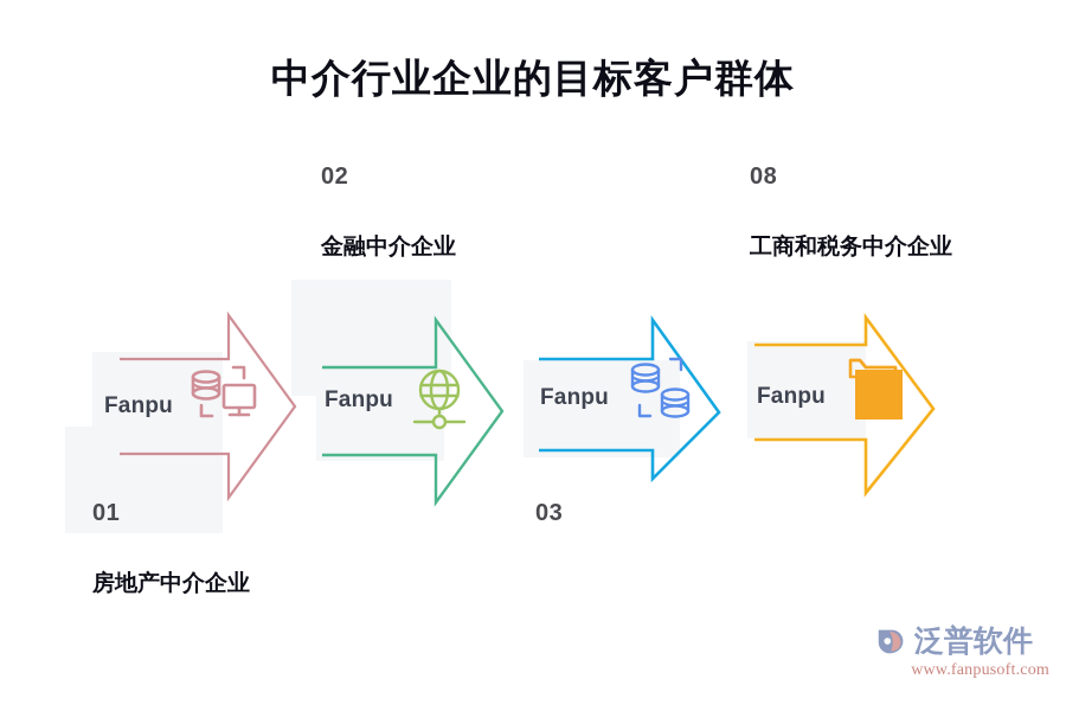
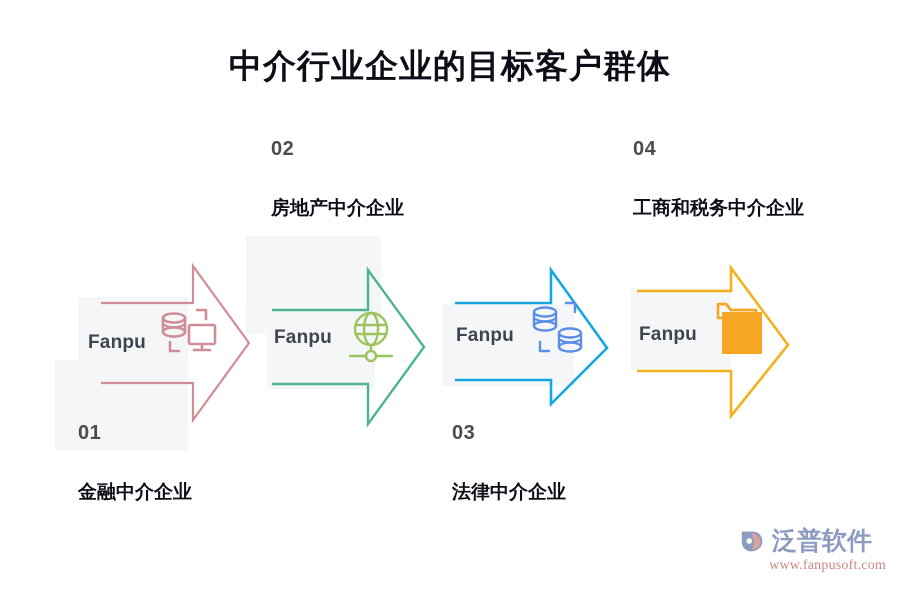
  中介行业企业的目标客户群体
  Fanpu
  Fanpu
  Fanpu
  Fanpu
  01
- 房地产中介企业
+ 金融中介企业
  02
- 金融中介企业
+ 房地产中介企业
  03
+ 法律中介企业
- 08
+ 04
  工商和税务中介企业
  泛普软件
  www.fanpusoft.com
